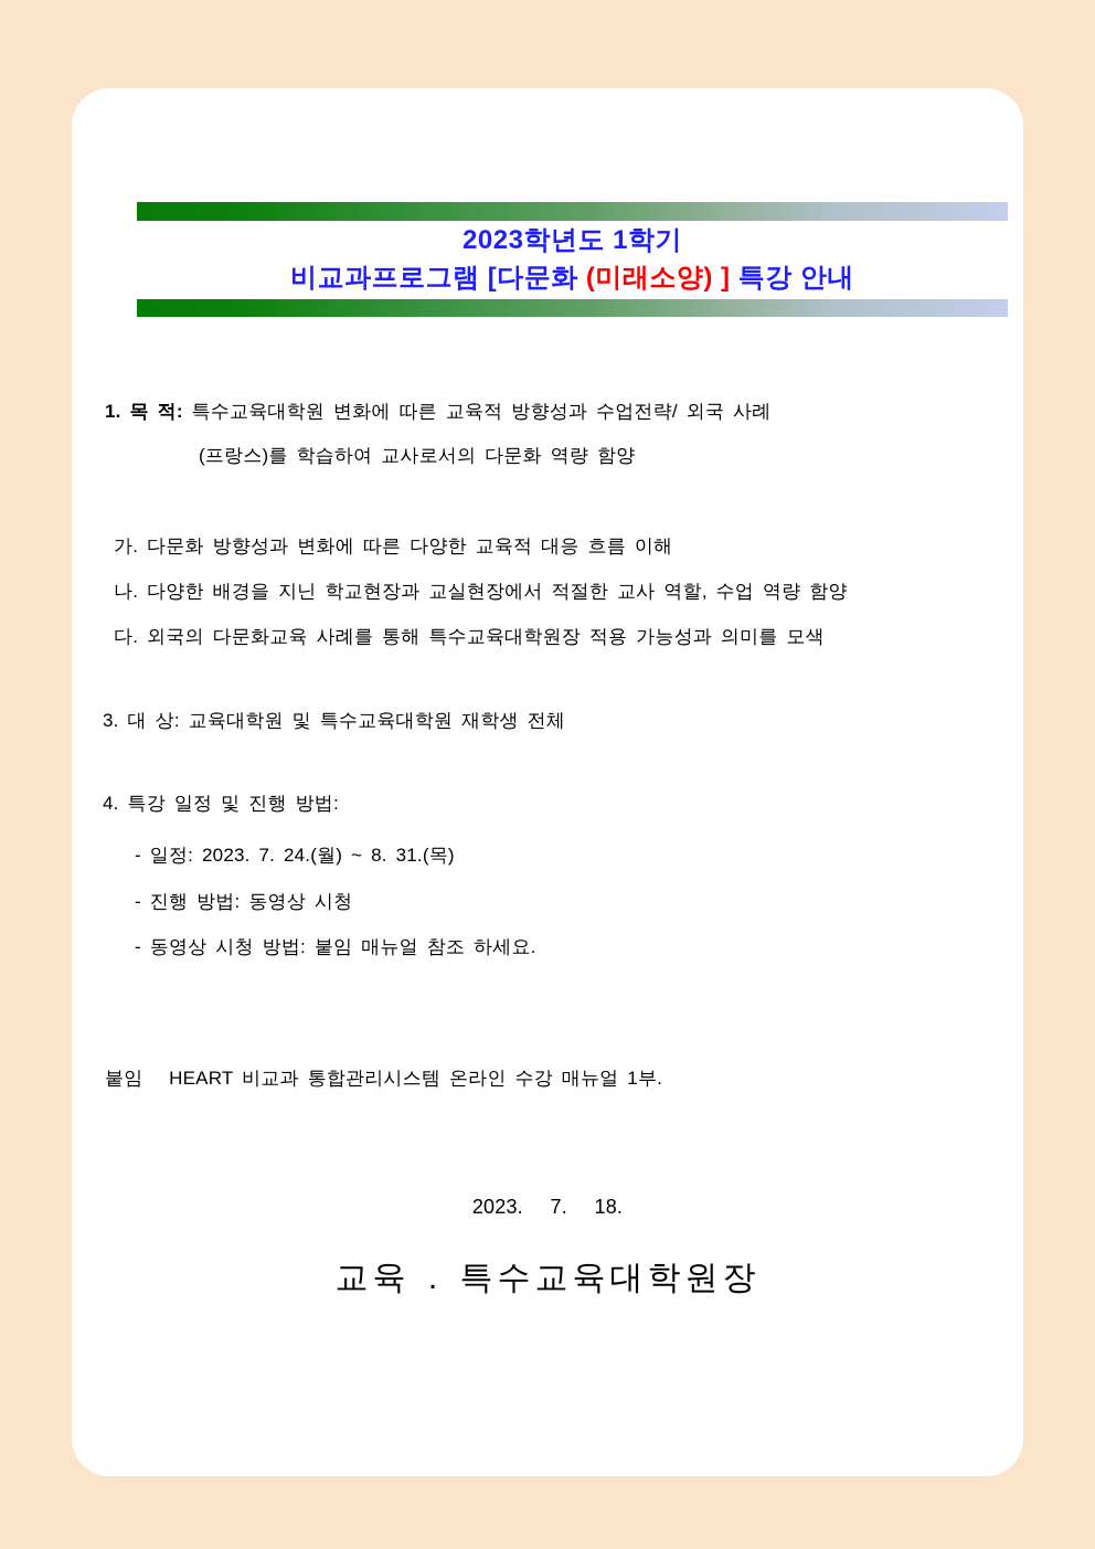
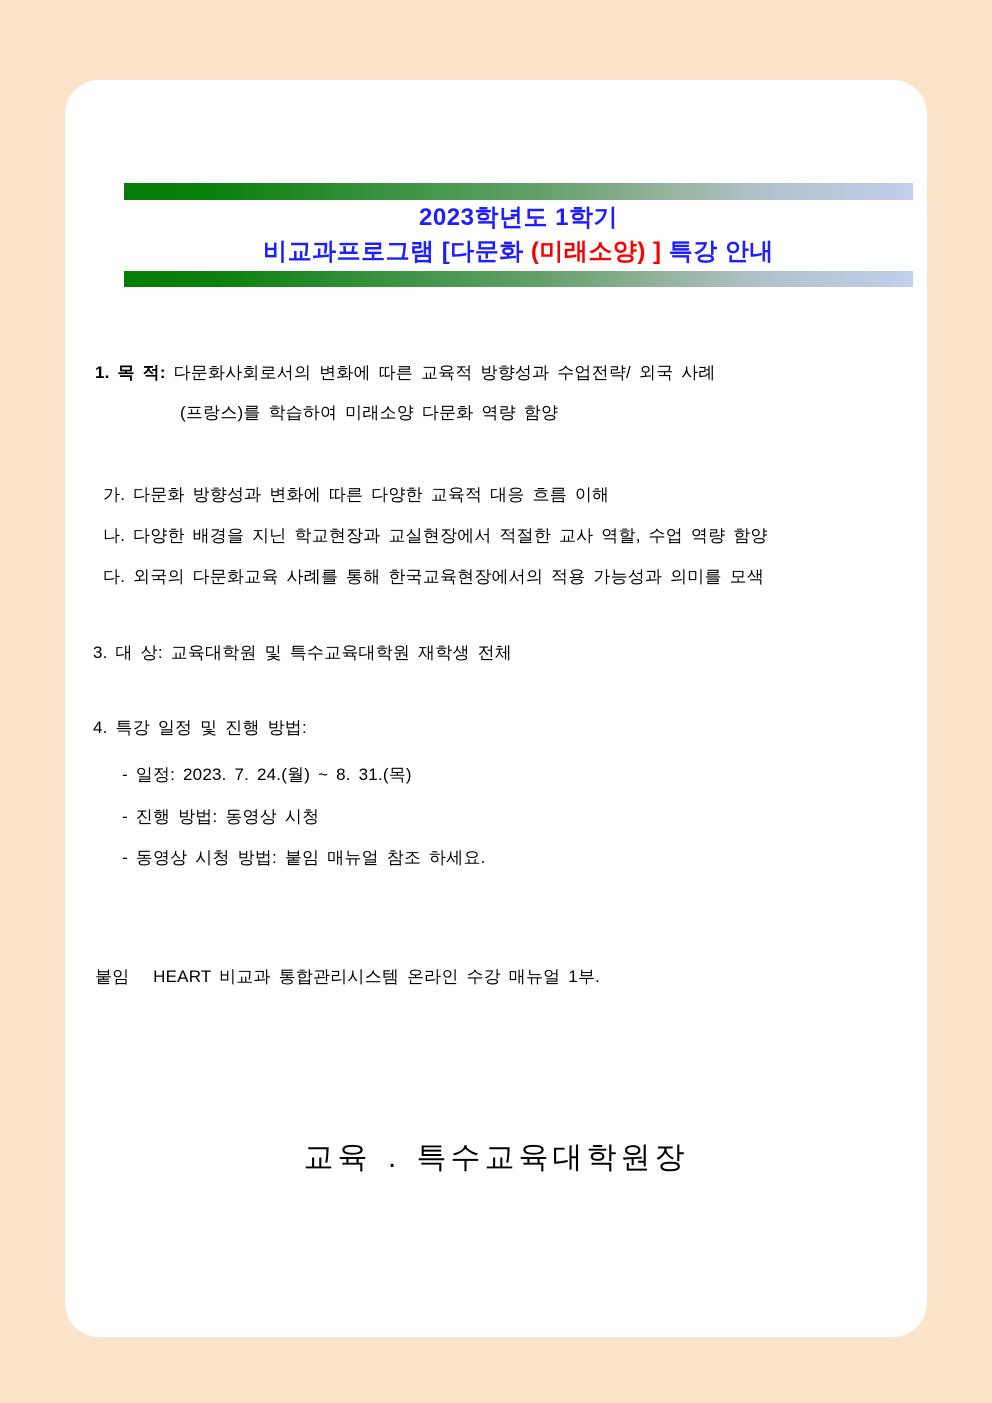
  2023학년도 1학기
  비교과프로그램 [다문화 (미래소양) ] 특강 안내
- 1. 목 적: 특수교육대학원 변화에 따른 교육적 방향성과 수업전략/ 외국 사례
+ 1. 목 적: 다문화사회로서의 변화에 따른 교육적 방향성과 수업전략/ 외국 사례
- (프랑스)를 학습하여 교사로서의 다문화 역량 함양
+ (프랑스)를 학습하여 미래소양 다문화 역량 함양
  가. 다문화 방향성과 변화에 따른 다양한 교육적 대응 흐름 이해
  나. 다양한 배경을 지닌 학교현장과 교실현장에서 적절한 교사 역할, 수업 역량 함양
- 다. 외국의 다문화교육 사례를 통해 특수교육대학원장 적용 가능성과 의미를 모색
+ 다. 외국의 다문화교육 사례를 통해 한국교육현장에서의 적용 가능성과 의미를 모색
  3. 대 상: 교육대학원 및 특수교육대학원 재학생 전체
  4. 특강 일정 및 진행 방법:
  - 일정: 2023. 7. 24.(월) ~ 8. 31.(목)
  - 진행 방법: 동영상 시청
  - 동영상 시청 방법: 붙임 매뉴얼 참조 하세요.
  붙임 HEART 비교과 통합관리시스템 온라인 수강 매뉴얼 1부.
- 2023. 7. 18.
  교육 . 특수교육대학원장
